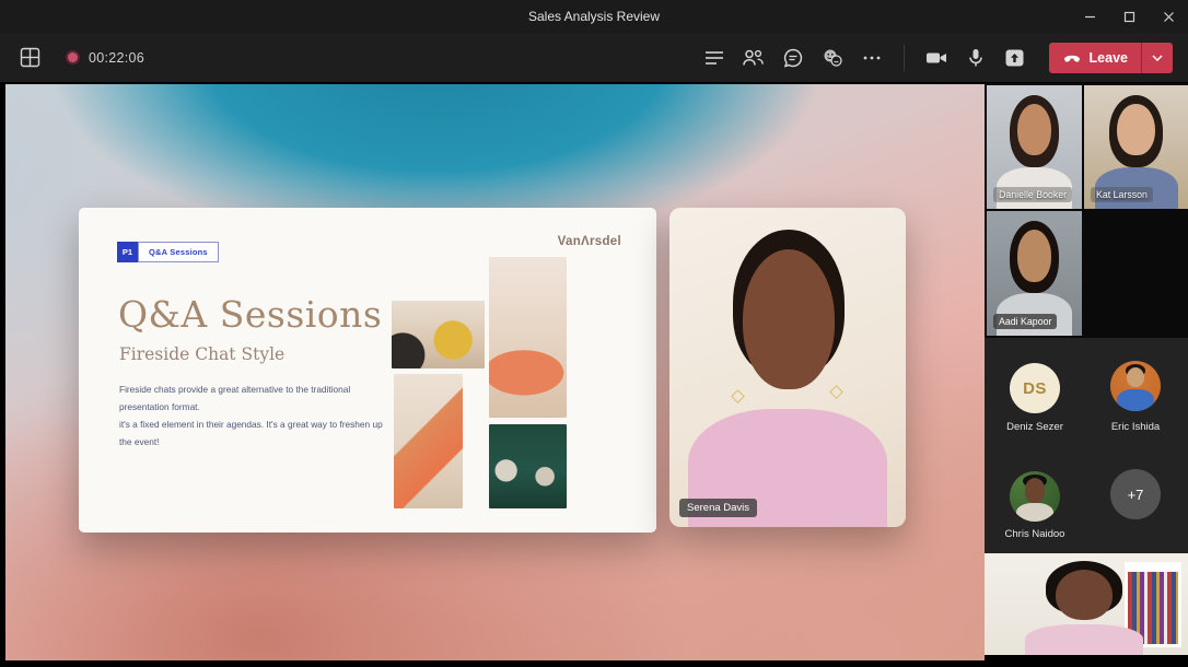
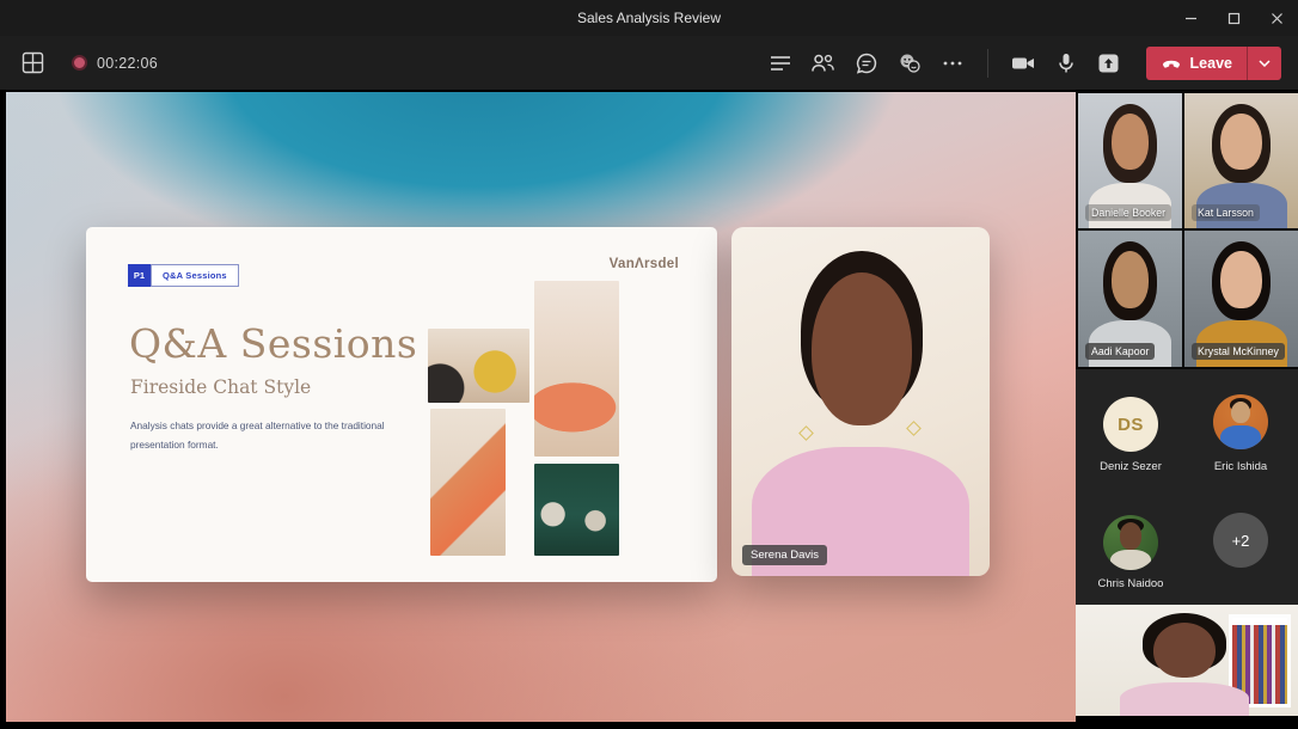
  Sales Analysis Review
  00:22:06
  Leave
  P1
  Q&A Sessions
  VanΛrsdel
  Q&A Sessions
  Fireside Chat Style
- Fireside chats provide a great alternative to the traditional presentation format.
+ Analysis chats provide a great alternative to the traditional presentation format.
- it's a fixed element in their agendas. It's a great way to freshen up the event!
  Serena Davis
  Danielle Booker
  Kat Larsson
  Aadi Kapoor
+ Krystal McKinney
  DS
  Deniz Sezer
  Eric Ishida
  Chris Naidoo
- +7
+ +2
